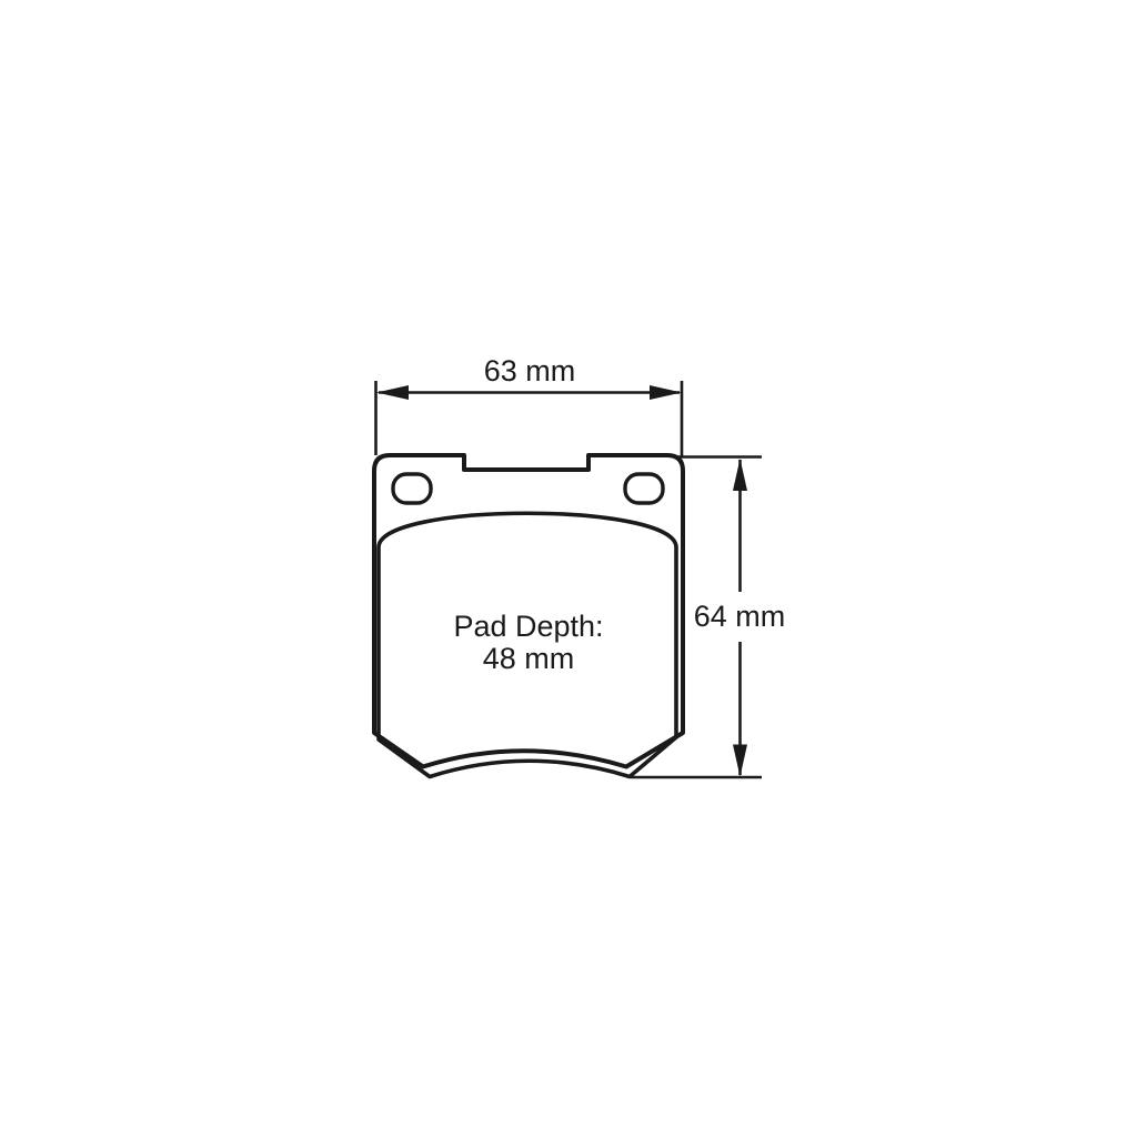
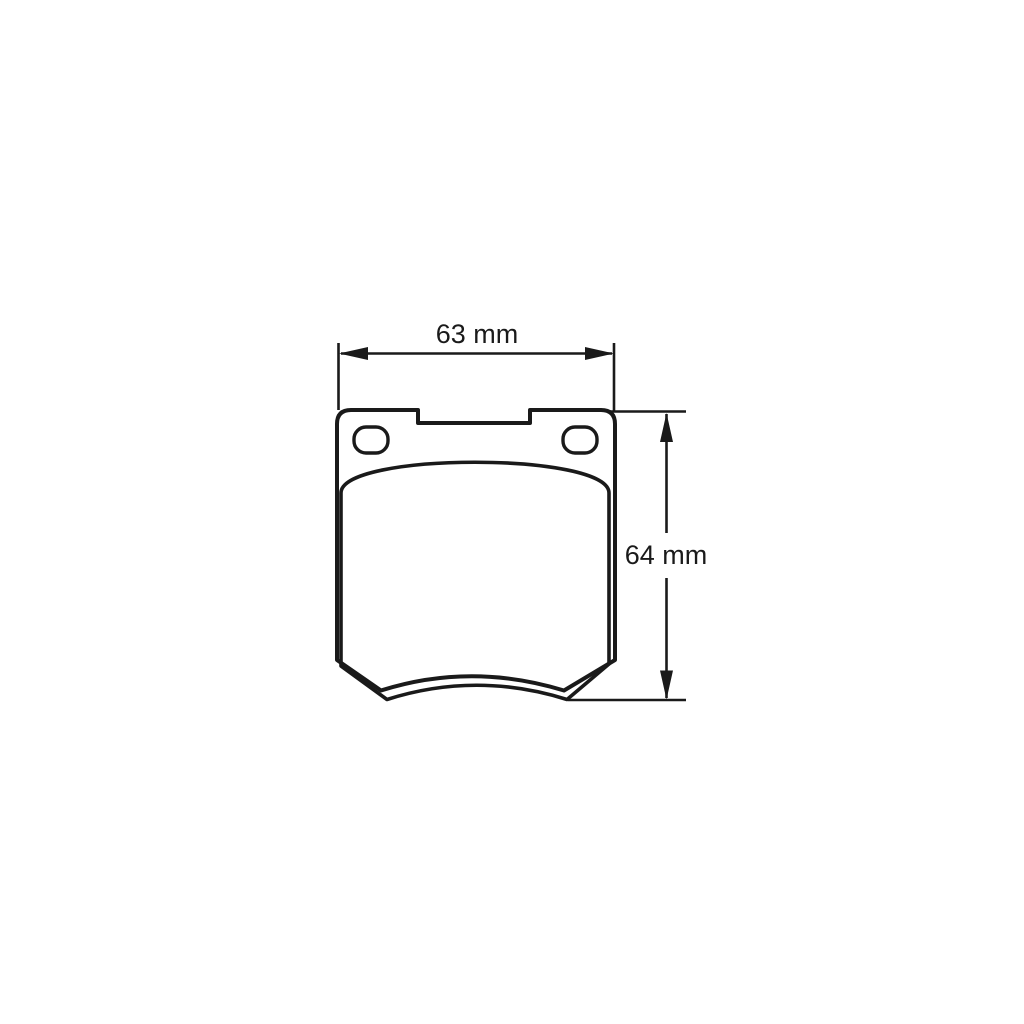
  63 mm
  64 mm
- Pad Depth:
- 48 mm
